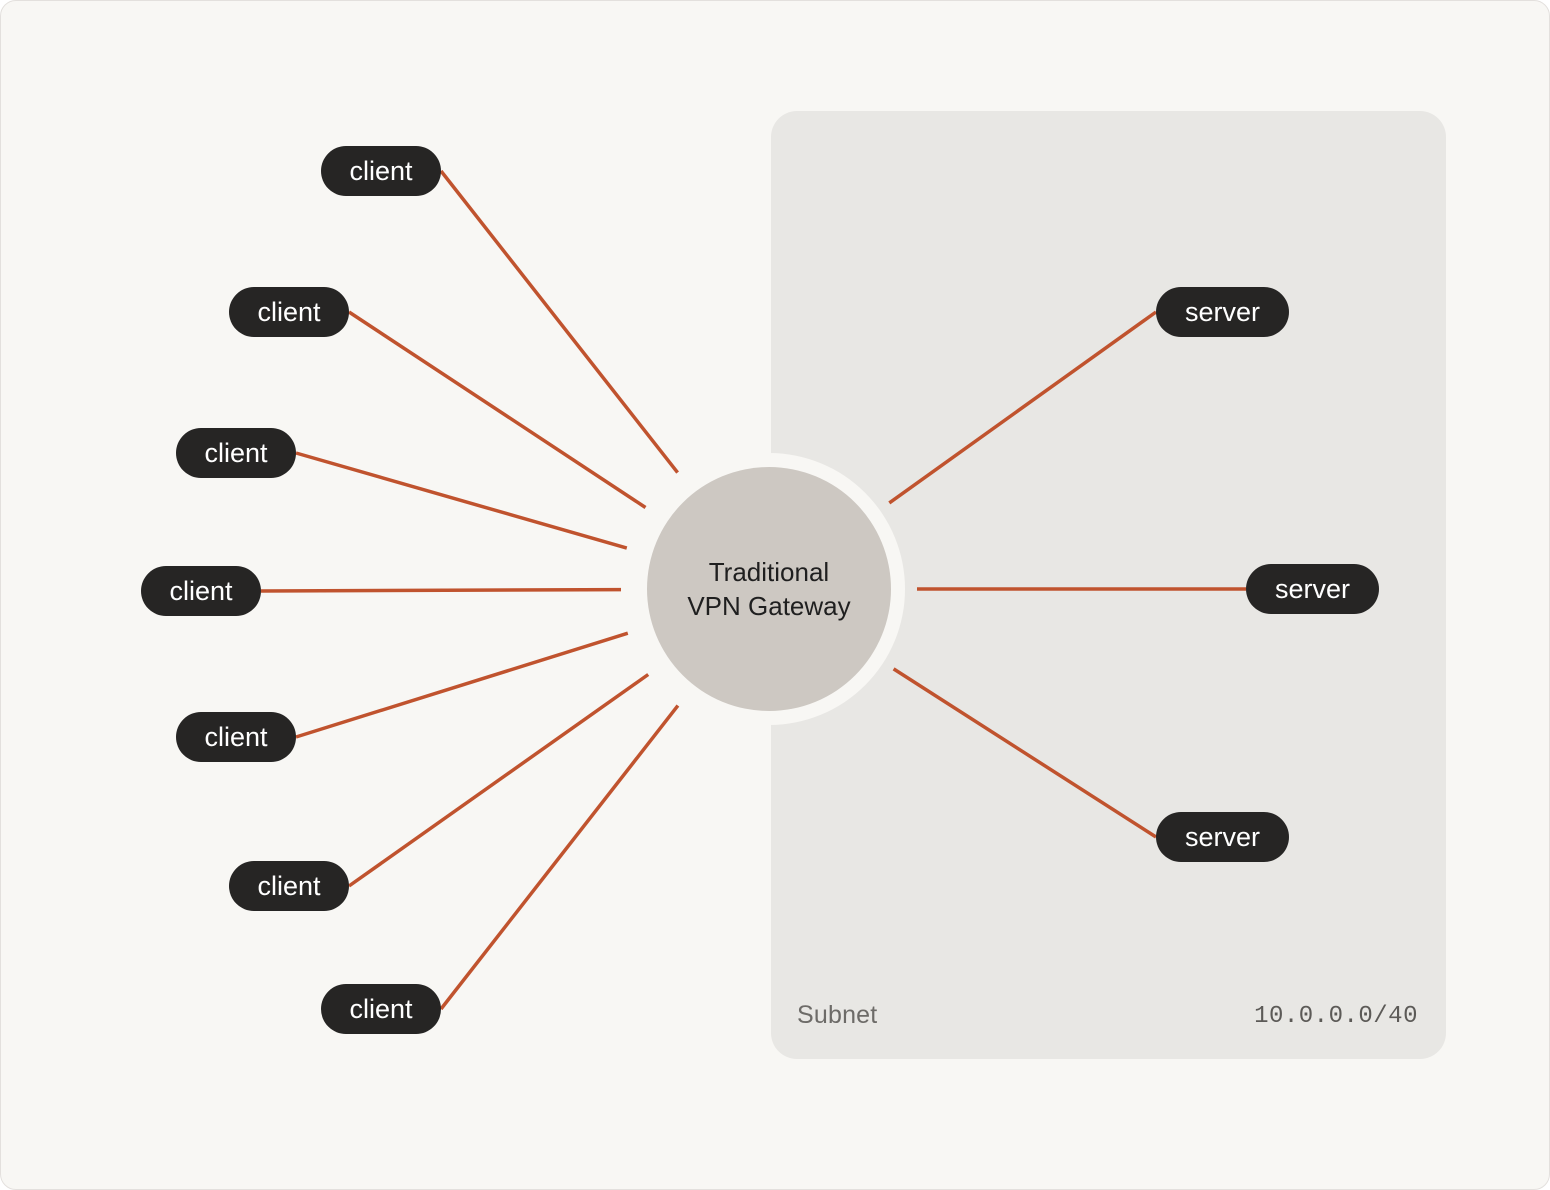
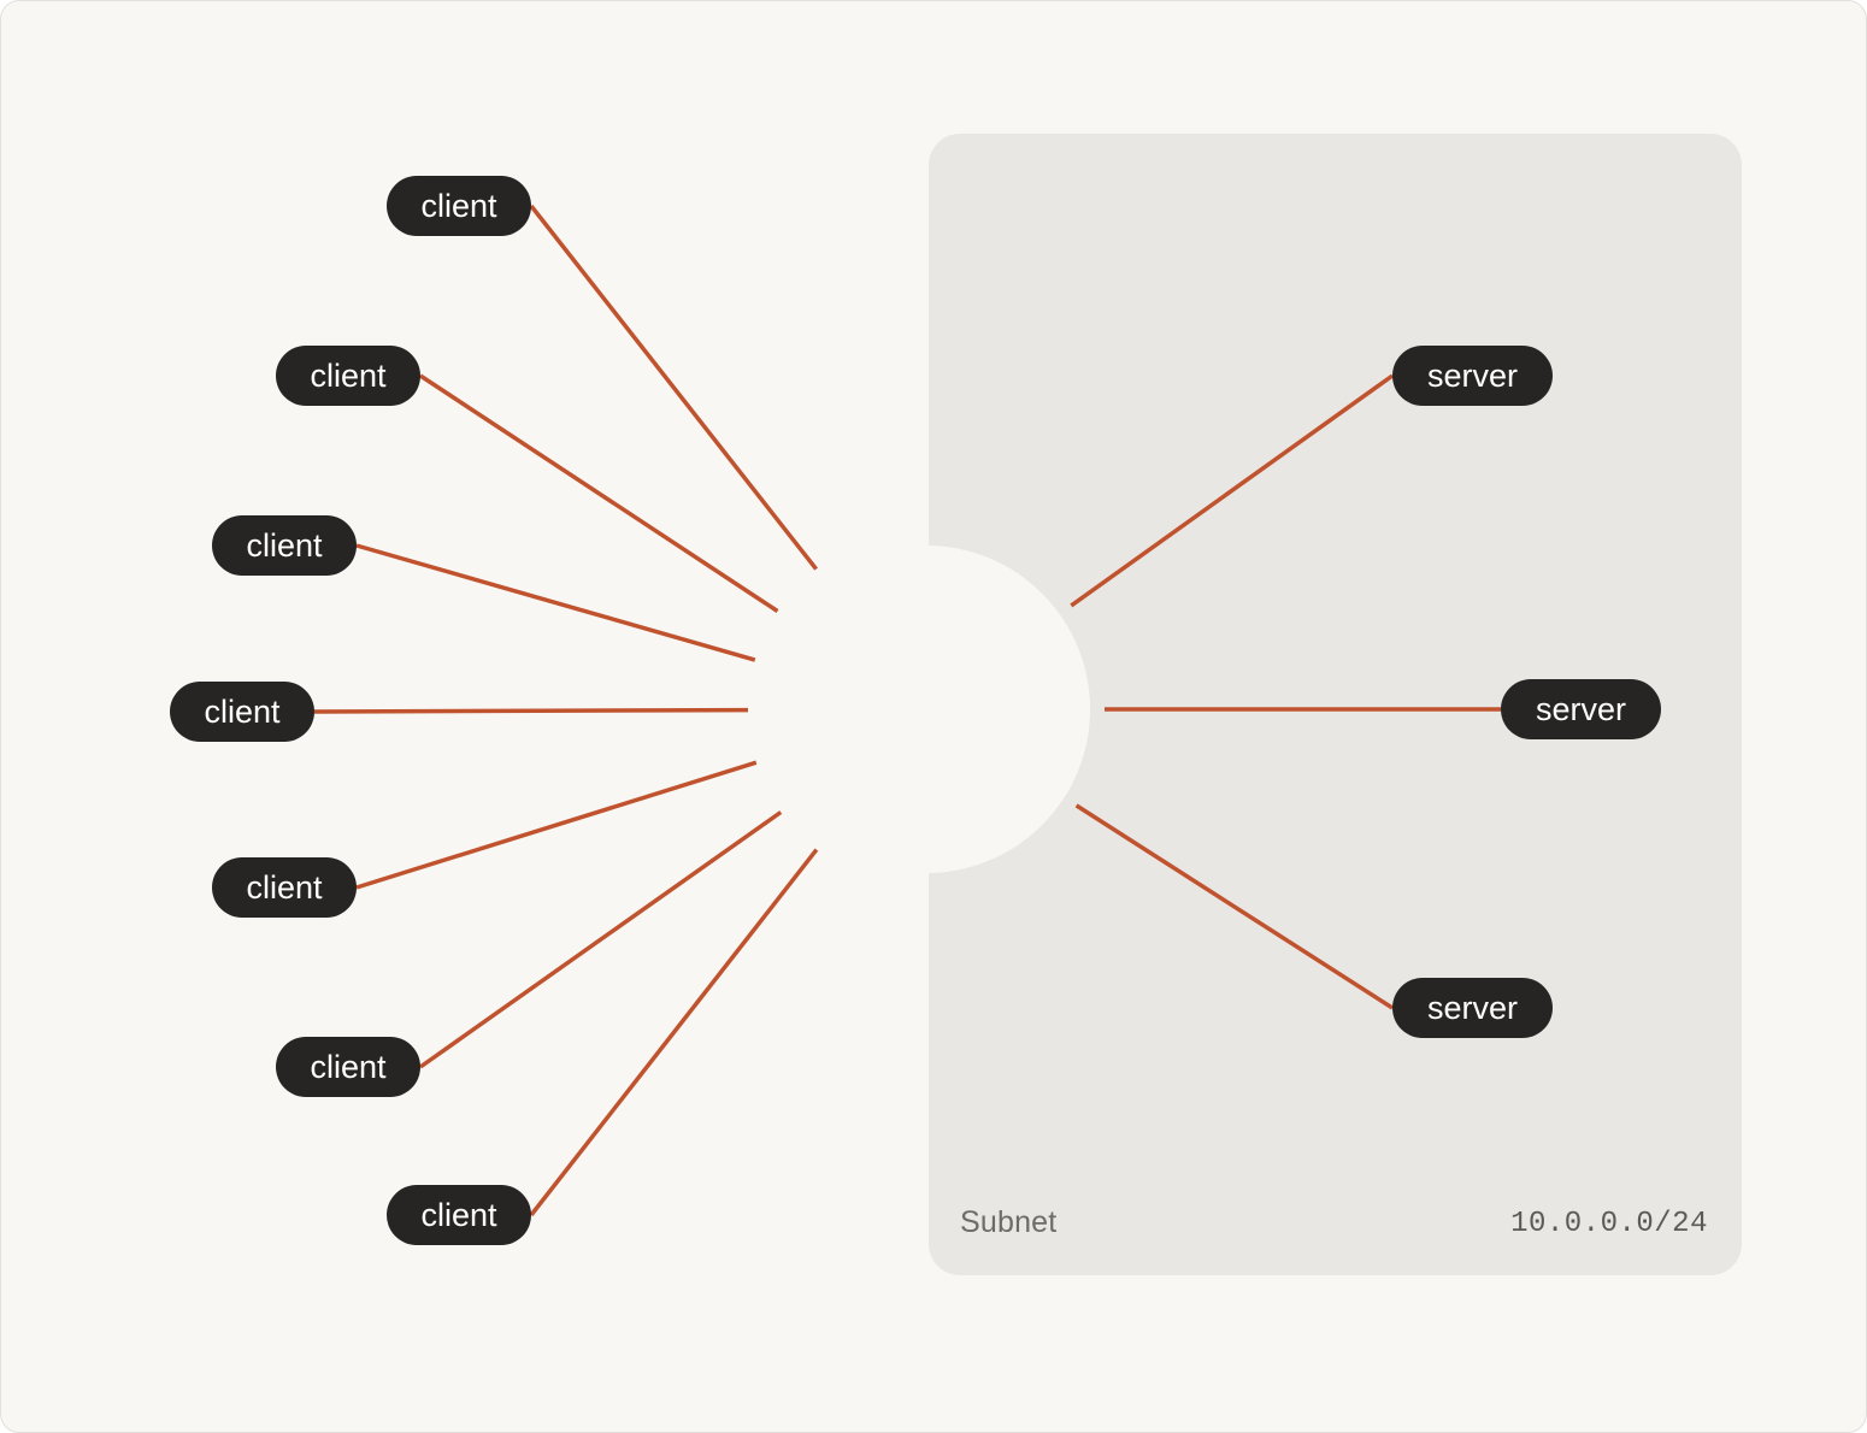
- Traditional
- VPN Gateway
  client
  client
  client
  client
  client
  client
  client
  server
  server
  server
  Subnet
- 10.0.0.0/40
+ 10.0.0.0/24
